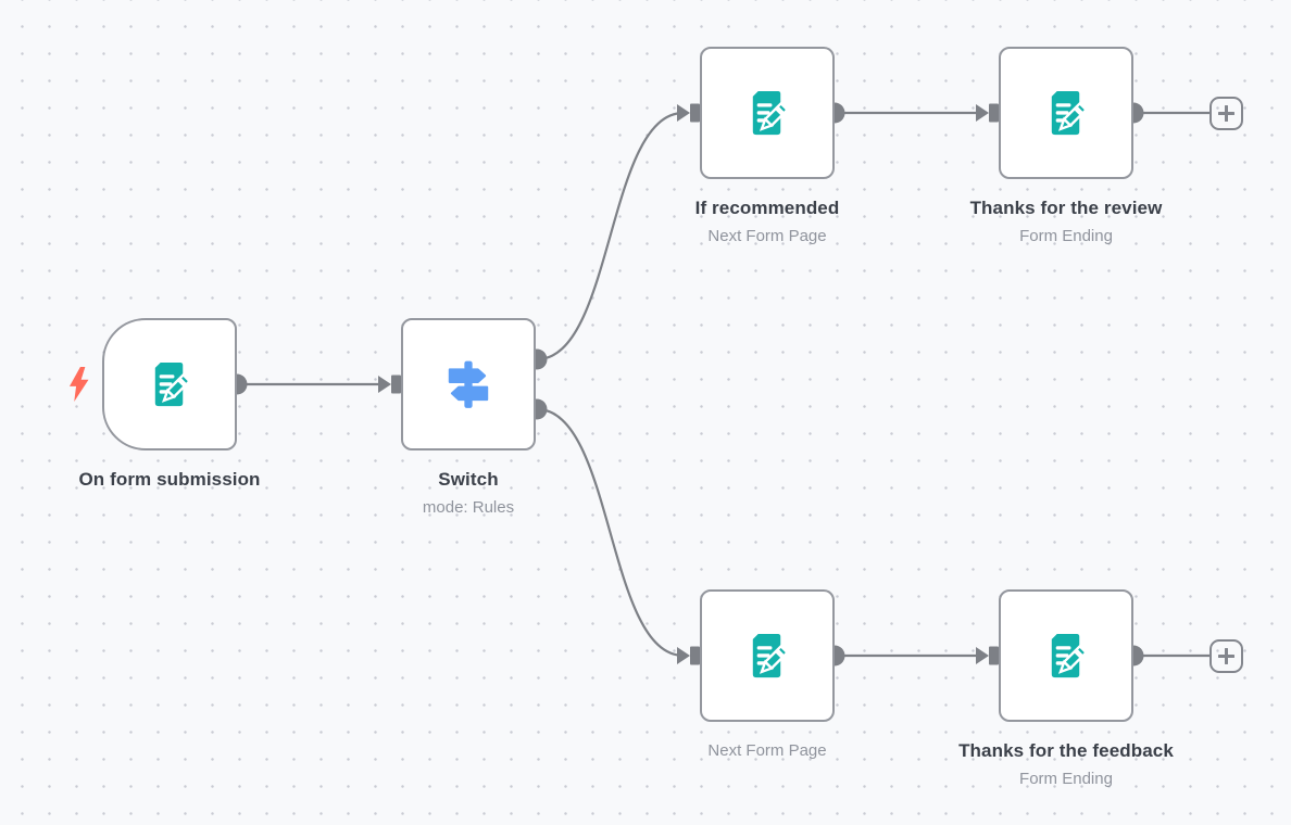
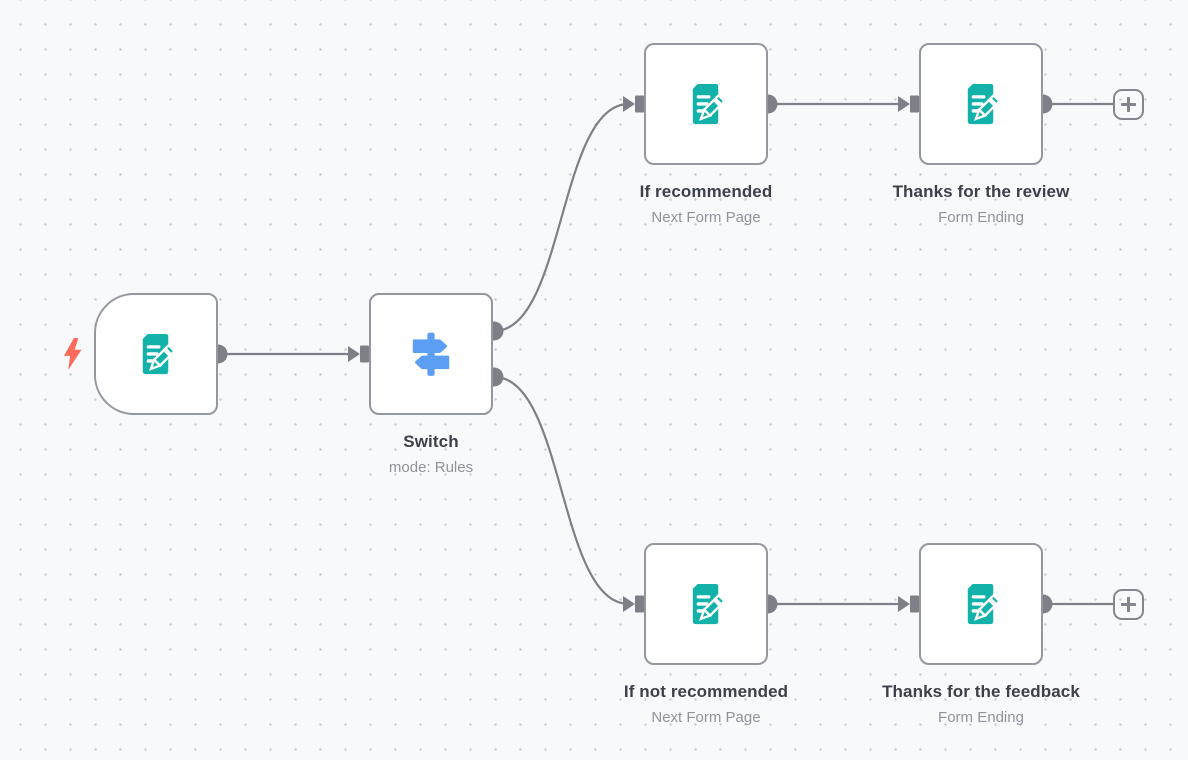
- On form submission
  Switch
  mode: Rules
  If recommended
  Next Form Page
  Thanks for the review
  Form Ending
+ If not recommended
  Next Form Page
  Thanks for the feedback
  Form Ending
